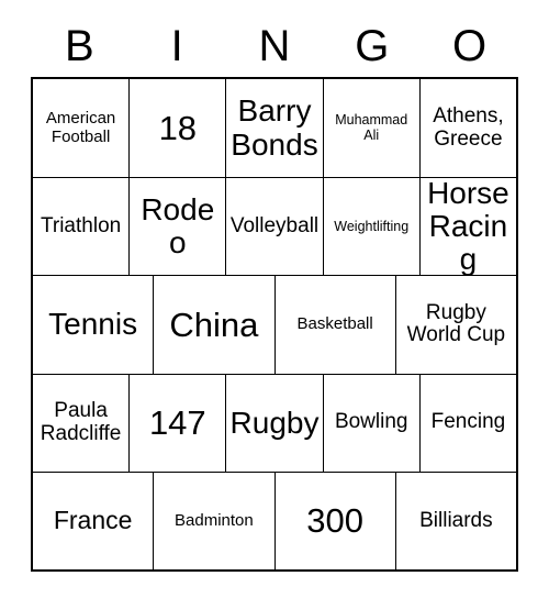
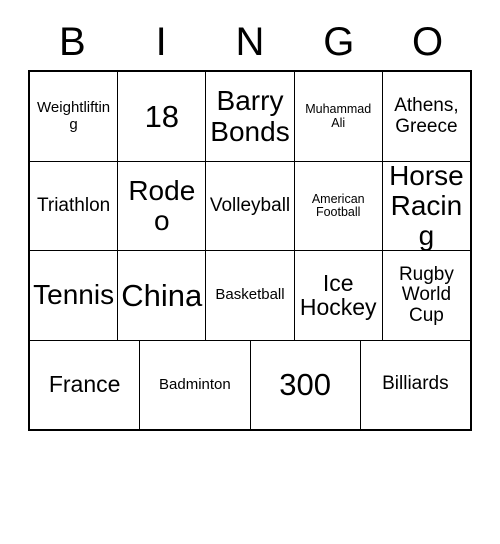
  B
  I
  N
  G
  O
- American Football
+ Weightlifting
  18
  Barry Bonds
  Muhammad Ali
  Athens, Greece
  Triathlon
  Rodeo
  Volleyball
- Weightlifting
+ American Football
  Horse Racing
  Tennis
  China
  Basketball
+ Ice Hockey
  Rugby World Cup
- Paula Radcliffe
- 147
- Rugby
- Bowling
- Fencing
  France
  Badminton
  300
  Billiards
